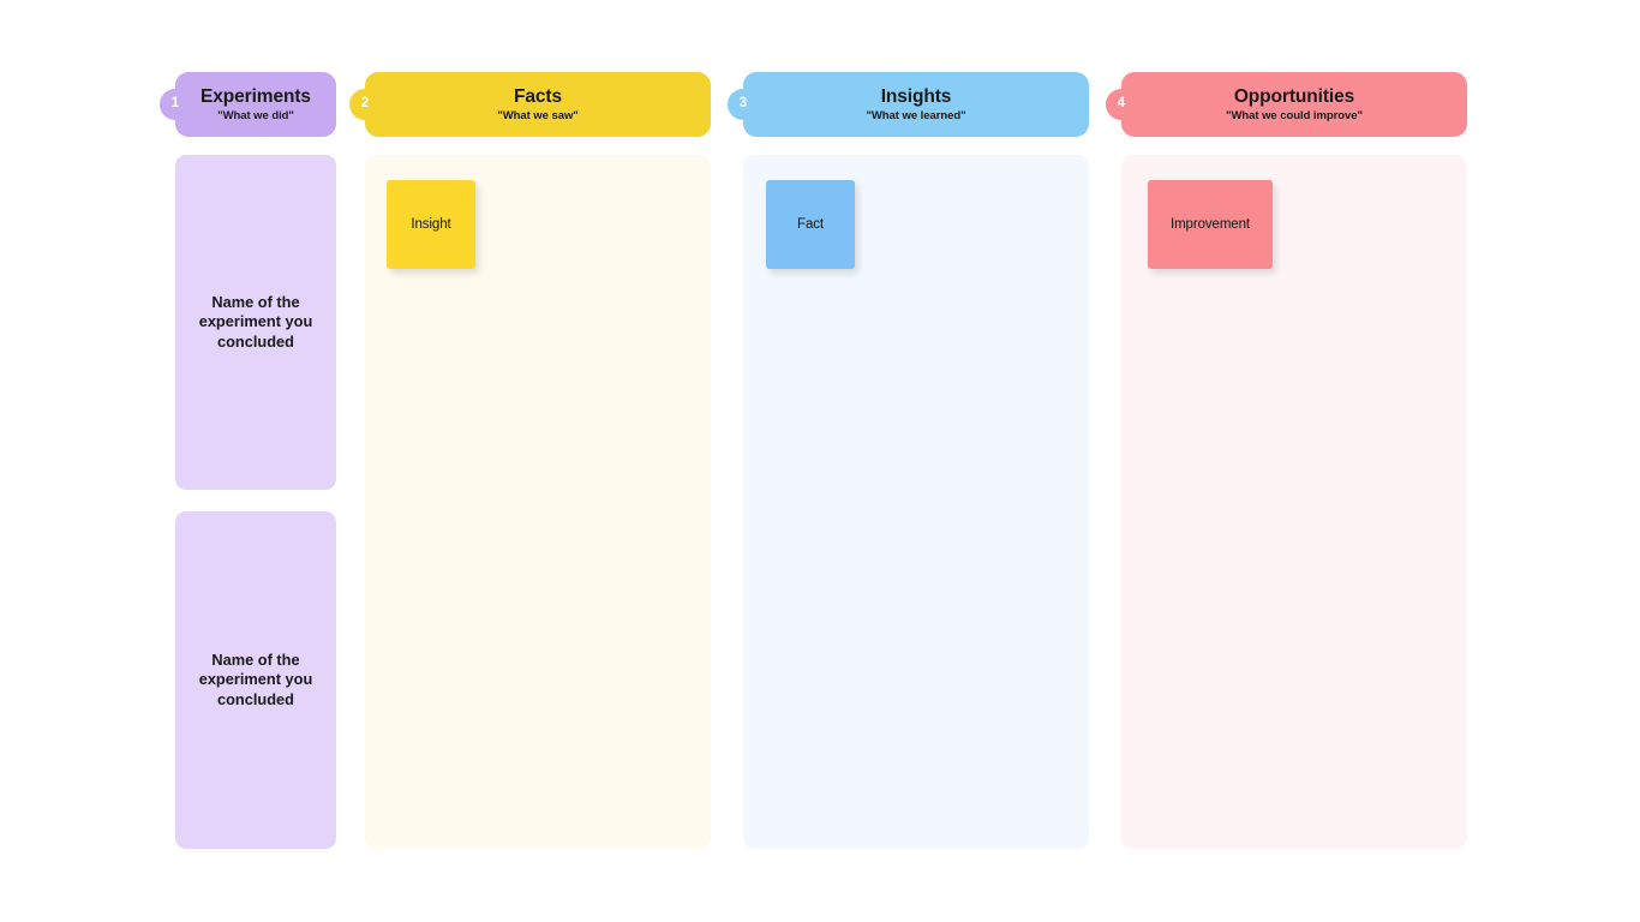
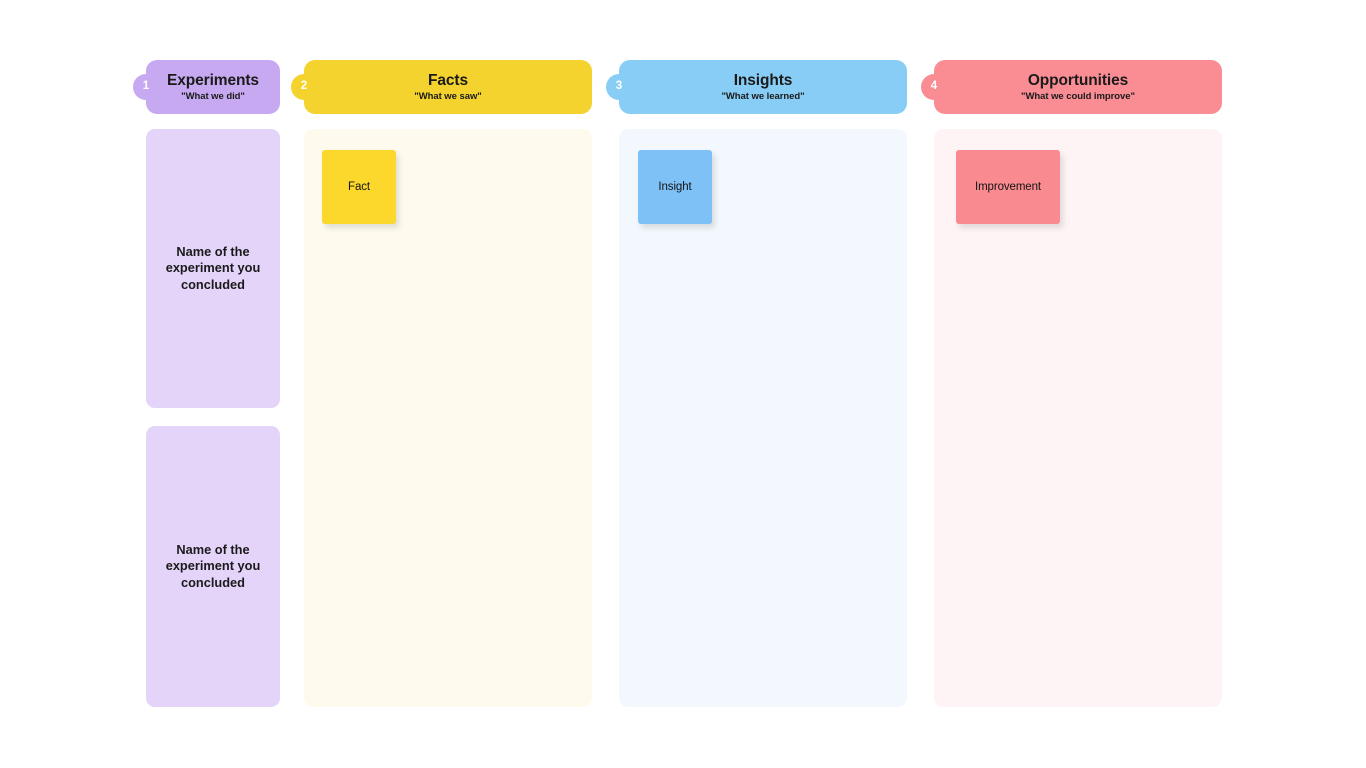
  1
  Experiments
  "What we did"
  Name of the experiment you concluded
  Name of the experiment you concluded
  2
  Facts
  "What we saw"
- Insight
+ Fact
  3
  Insights
  "What we learned"
- Fact
+ Insight
  4
  Opportunities
  "What we could improve"
  Improvement
